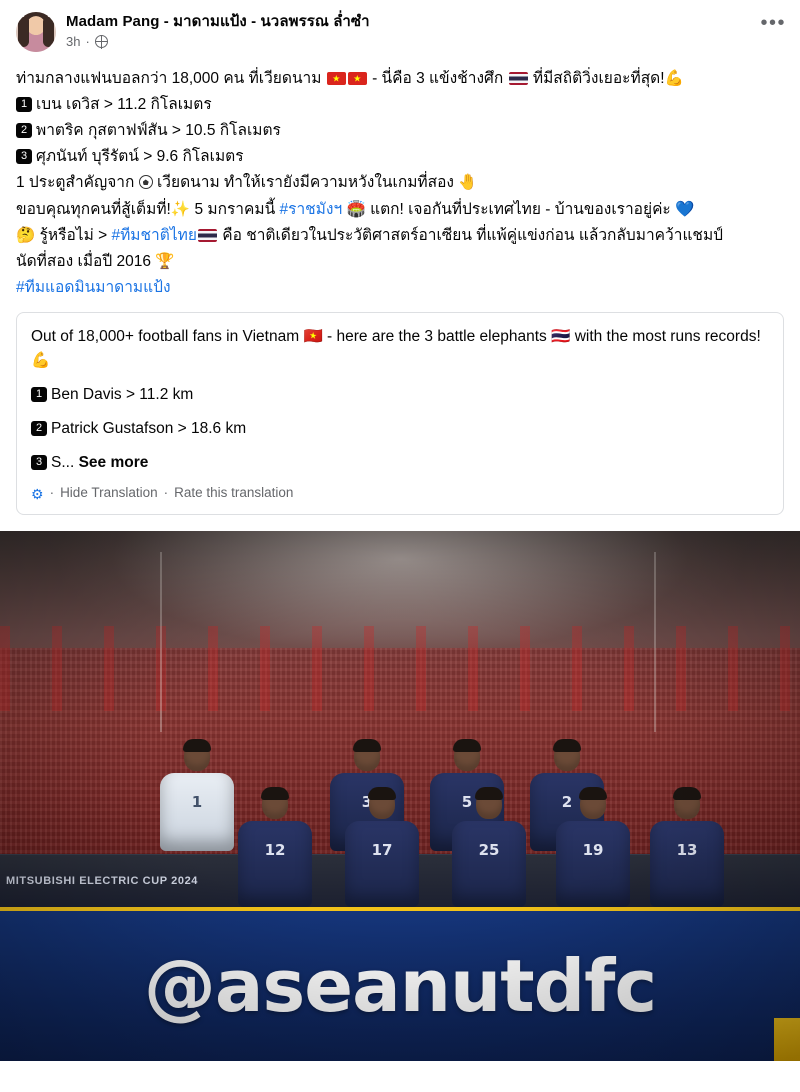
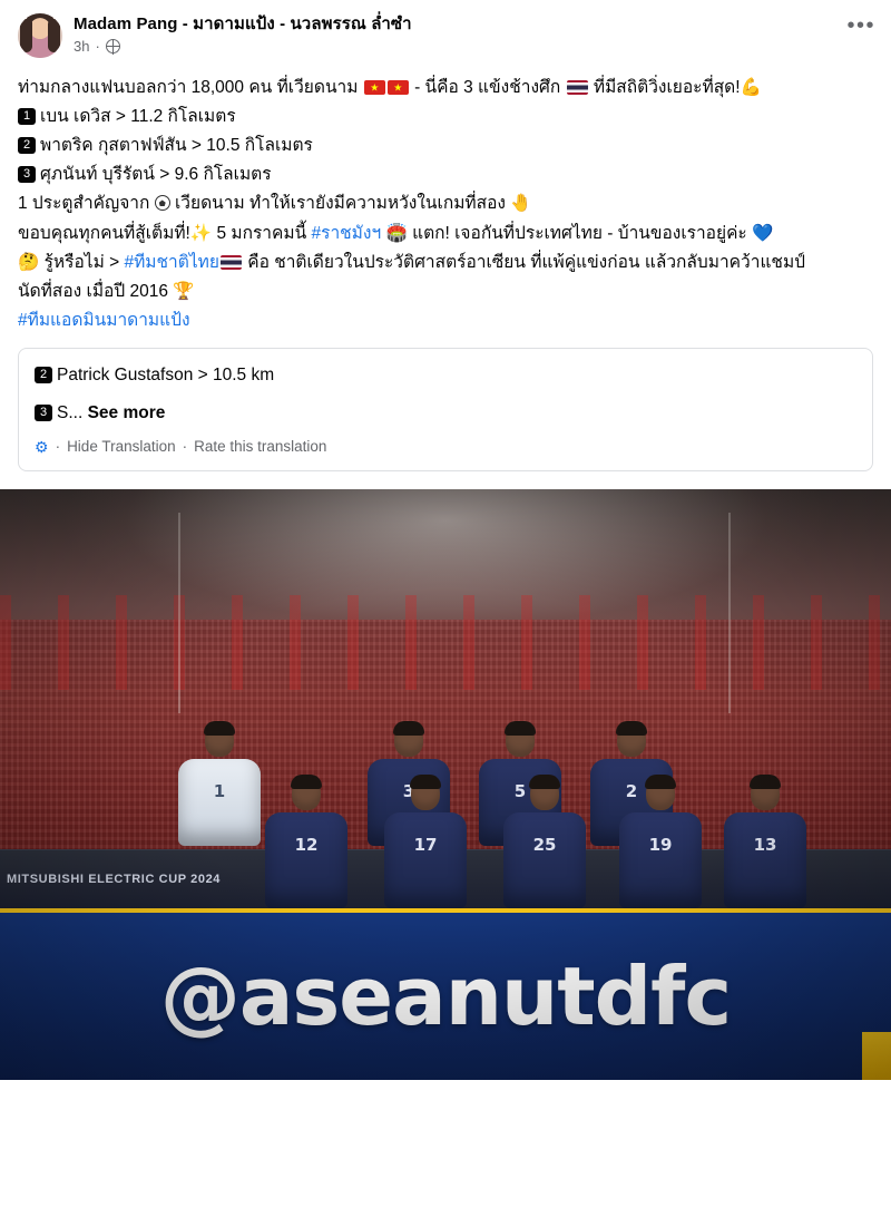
  Madam Pang - มาดามแป้ง - นวลพรรณ ล่ำซำ
  3h
  ·
  •••
  ท่ามกลางแฟนบอลกว่า 18,000 คน ที่เวียดนาม - นี่คือ 3 แข้งช้างศึก ที่มีสถิติวิ่งเยอะที่สุด!💪
  1 เบน เดวิส > 11.2 กิโลเมตร
  2 พาตริค กุสตาฟฟ์สัน > 10.5 กิโลเมตร
  3 ศุภนันท์ บุรีรัตน์ > 9.6 กิโลเมตร
  1 ประตูสำคัญจาก เวียดนาม ทำให้เรายังมีความหวังในเกมที่สอง 🤚
  ขอบคุณทุกคนที่สู้เต็มที่!✨ 5 มกราคมนี้ #ราชมังฯ 🏟️ แตก! เจอกันที่ประเทศไทย - บ้านของเราอยู่ค่ะ 💙
  🤔 รู้หรือไม่ > #ทีมชาติไทย คือ ชาติเดียวในประวัติศาสตร์อาเซียน ที่แพ้คู่แข่งก่อน แล้วกลับมาคว้าแชมป์
  นัดที่สอง เมื่อปี 2016 🏆
  #ทีมแอดมินมาดามแป้ง
- Out of 18,000+ football fans in Vietnam 🇻🇳 - here are the 3 battle elephants 🇹🇭 with the most runs records!💪
- 1 Ben Davis > 11.2 km
- 2 Patrick Gustafson > 18.6 km
+ 2 Patrick Gustafson > 10.5 km
  3 S... See more
  ⚙
  ·
  Hide Translation
  ·
  Rate this translation
